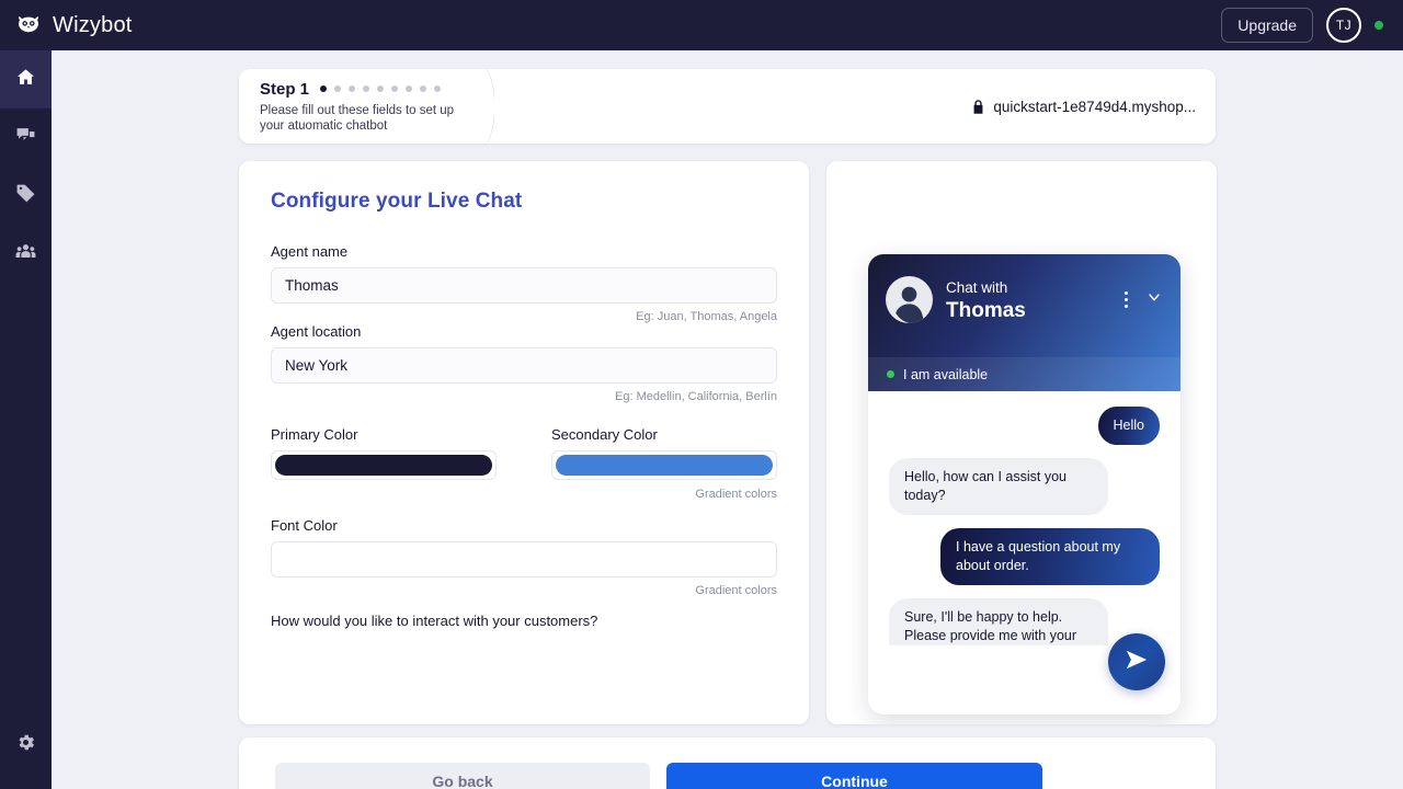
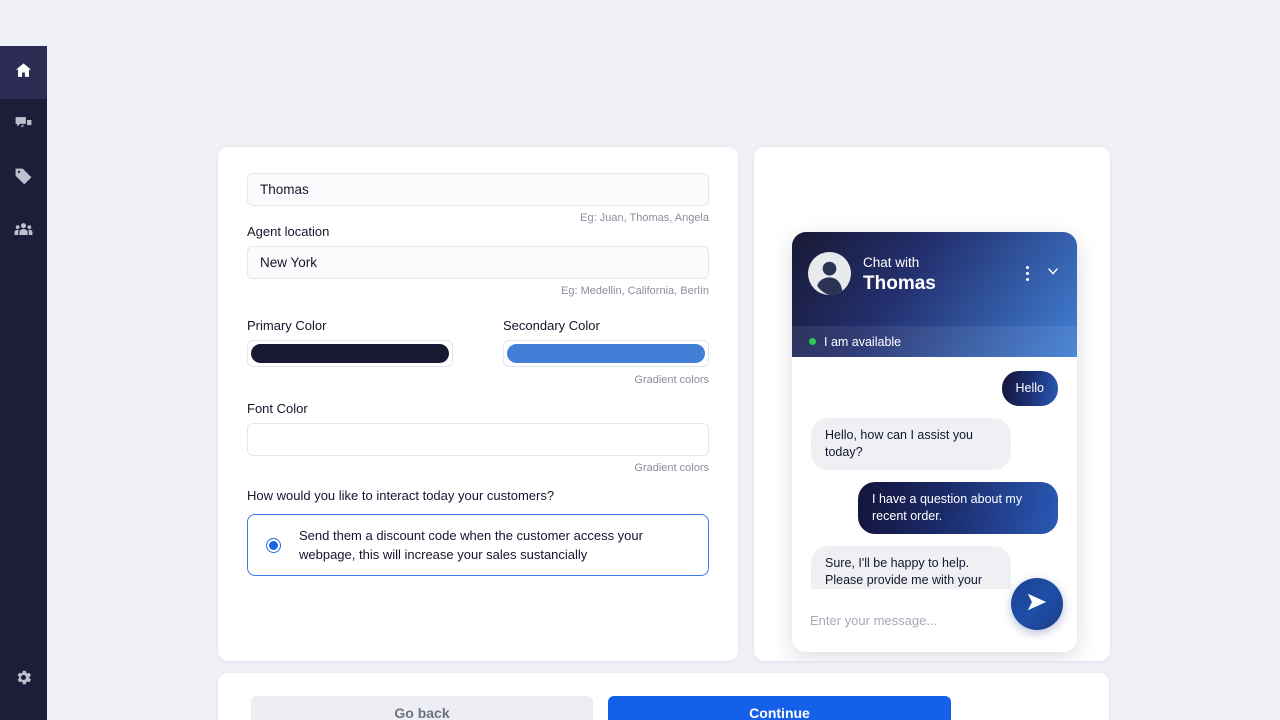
- Wizybot
- Upgrade
- TJ
- Step 1
- Please fill out these fields to set up your atuomatic chatbot
- quickstart-1e8749d4.myshop...
- Configure your Live Chat
- Agent name
  Thomas
  Eg: Juan, Thomas, Angela
  Agent location
  New York
  Eg: Medellin, California, Berlín
  Primary Color
  Secondary Color
  Gradient colors
  Font Color
  Gradient colors
- How would you like to interact with your customers?
+ How would you like to interact today your customers?
+ Send them a discount code when the customer access your webpage, this will increase your sales sustancially
  Chat with
  Thomas
  I am available
  Hello
  Hello, how can I assist you today?
- I have a question about my about order.
+ I have a question about my recent order.
  Sure, I'll be happy to help. Please provide me with your
+ Enter your message...
  Go back
  Continue
